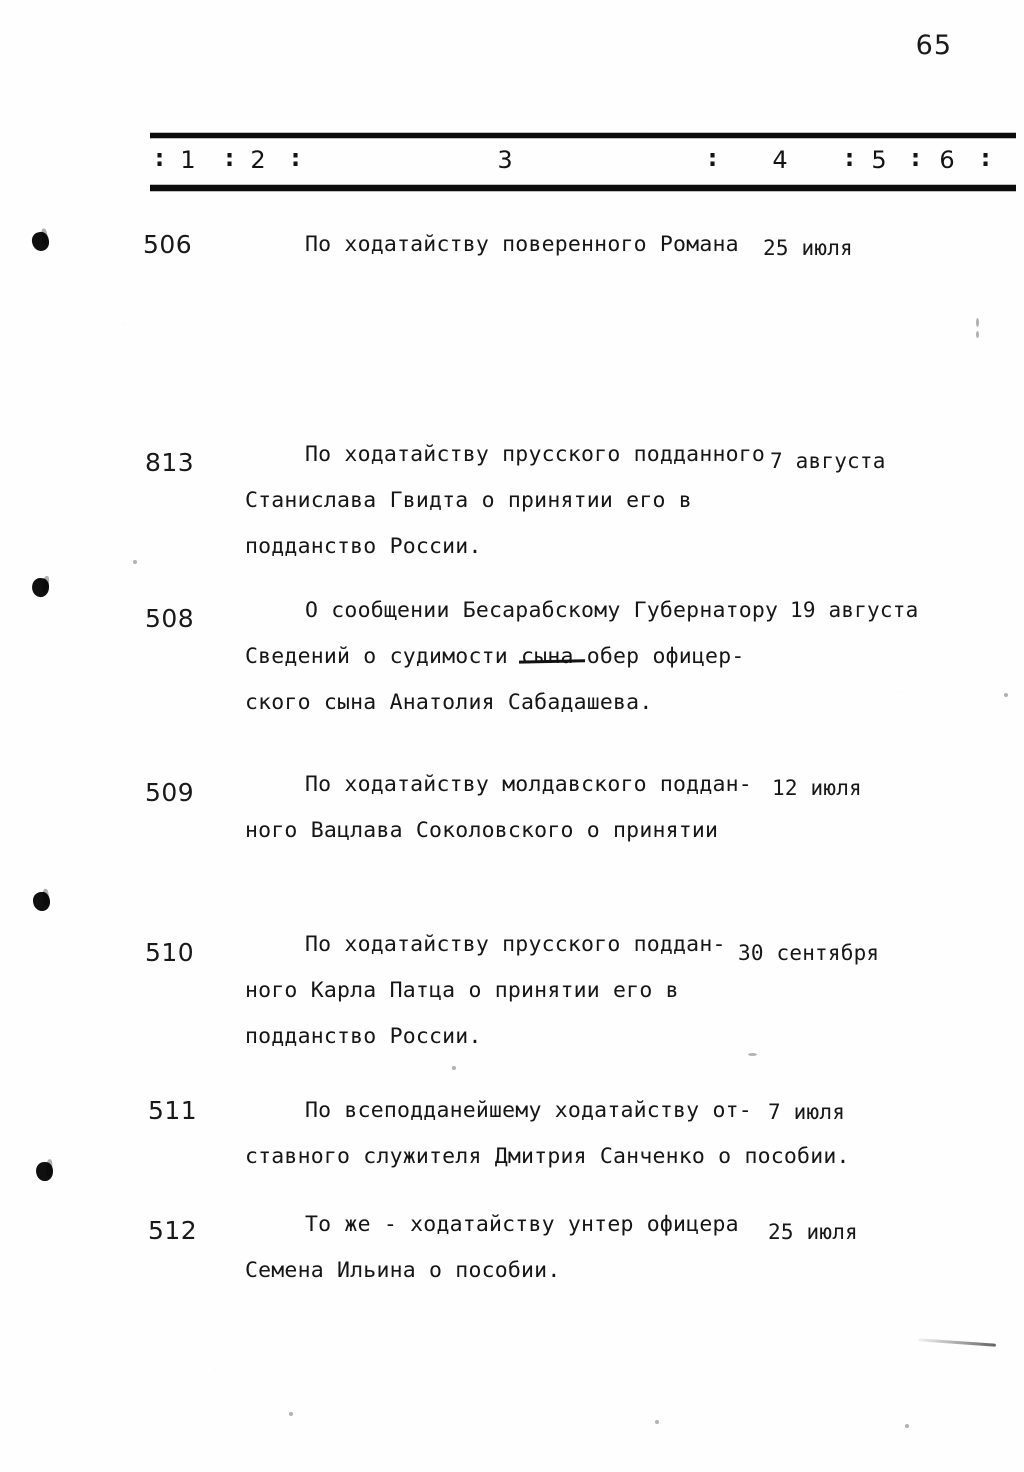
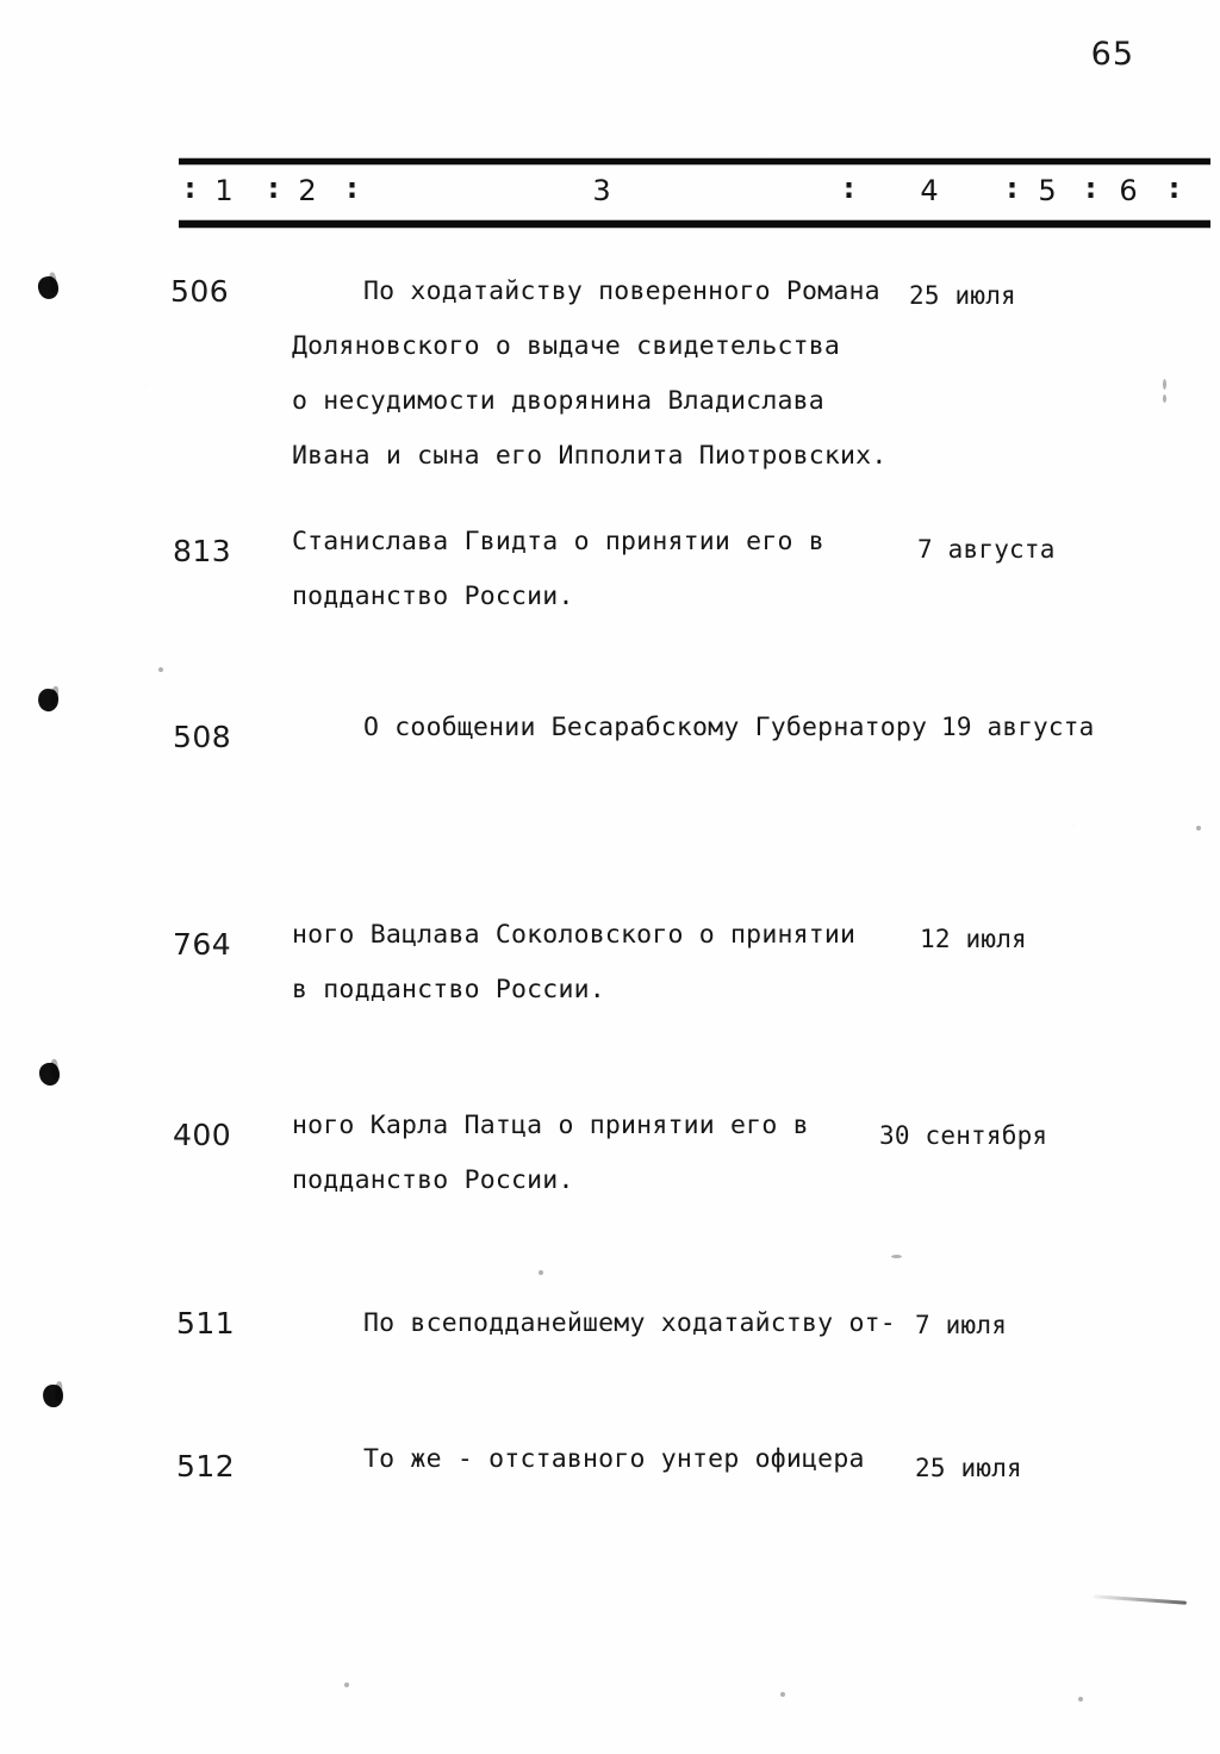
  65
  :
  1
  :
  2
  :
  3
  :
  4
  :
  5
  :
  6
  :
  506
  По ходатайству поверенного Романа
+ Доляновского о выдаче свидетельства
+ о несудимости дворянина Владислава
+ Ивана и сына его Ипполита Пиотровских.
  25 июля
  813
- По ходатайству прусского подданного
  Станислава Гвидта о принятии его в
  подданство России.
  7 августа
  508
  О сообщении Бесарабскому Губернатору
- Сведений о судимости сына обер офицер-
- ского сына Анатолия Сабадашева.
  19 августа
- 509
+ 764
- По ходатайству молдавского поддан-
  ного Вацлава Соколовского о принятии
+ в подданство России.
  12 июля
- 510
+ 400
- По ходатайству прусского поддан-
  ного Карла Патца о принятии его в
  подданство России.
  30 сентября
  511
  По всеподданейшему ходатайству от-
- ставного служителя Дмитрия Санченко о пособии.
  7 июля
  512
- То же - ходатайству унтер офицера
+ То же - отставного унтер офицера
- Семена Ильина о пособии.
  25 июля
